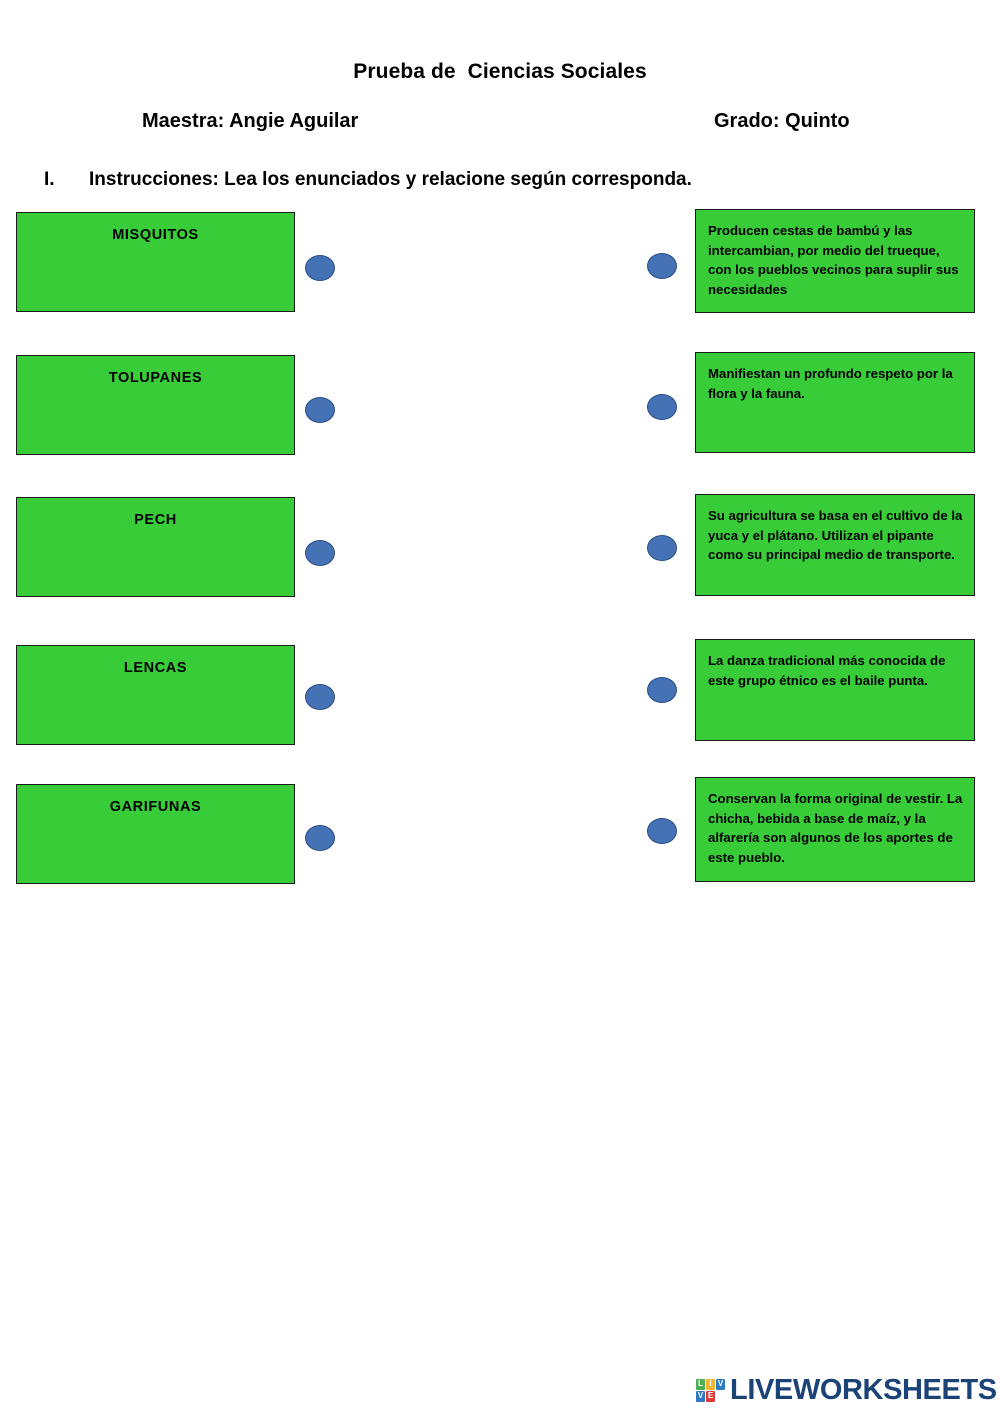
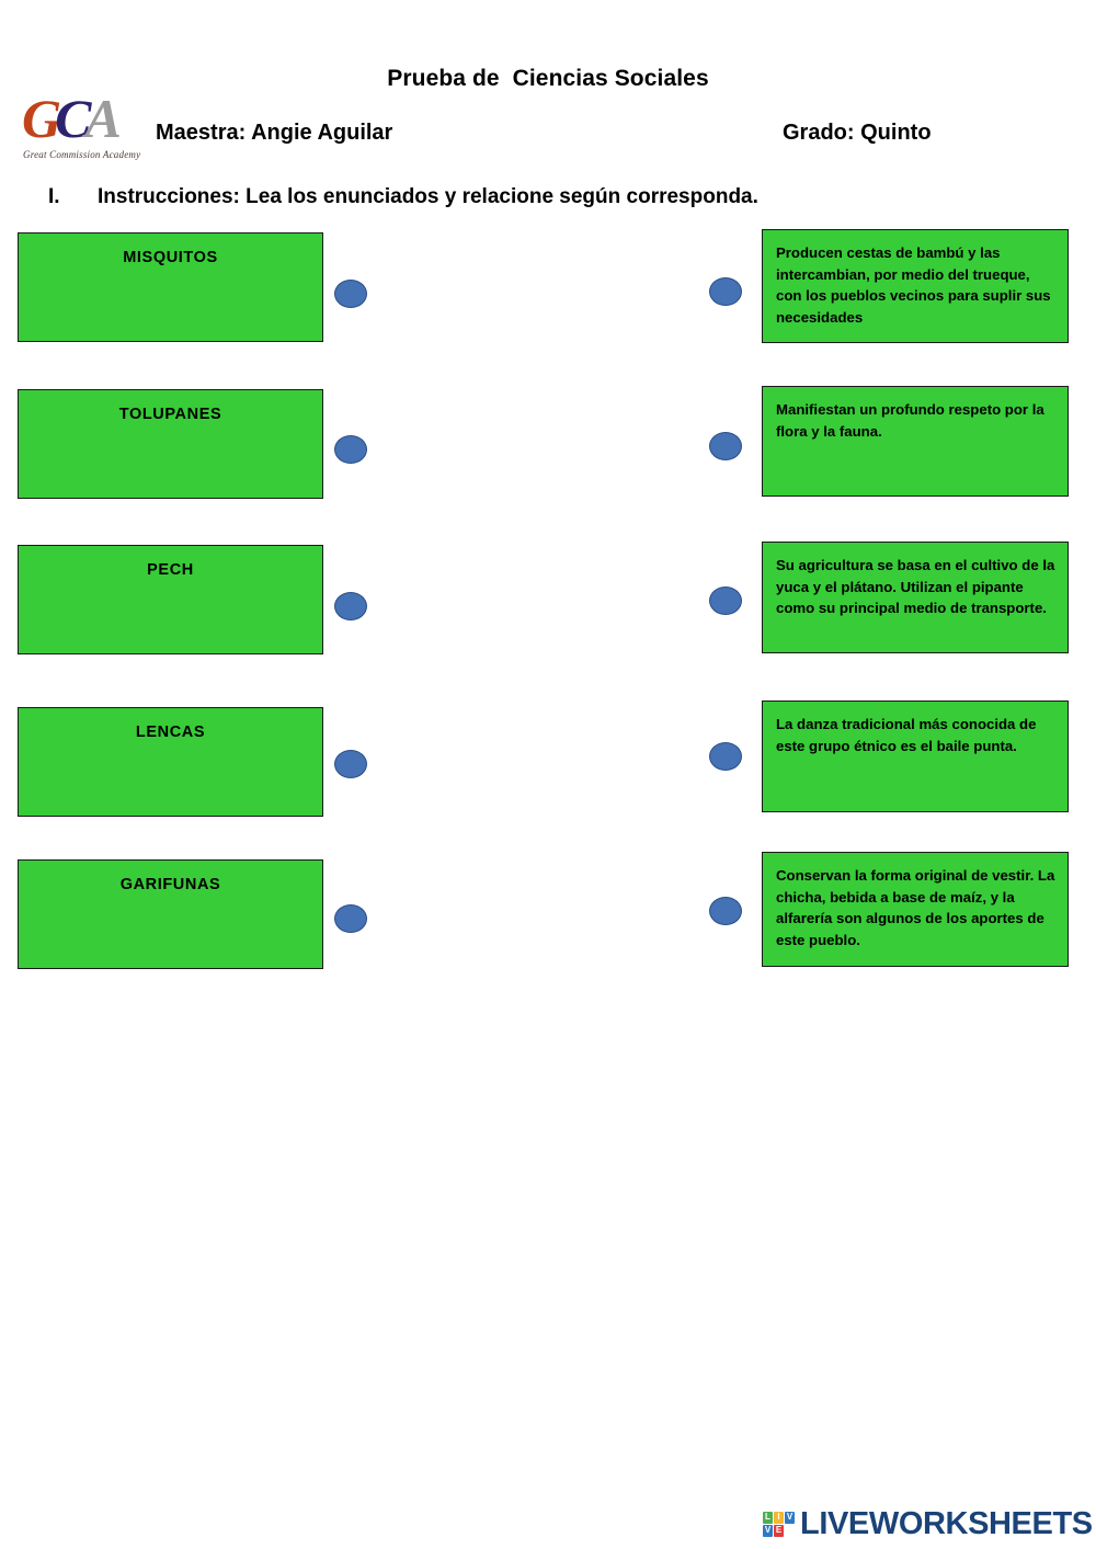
  Prueba de Ciencias Sociales
+ GCA
+ Great Commission Academy
  Maestra: Angie Aguilar
  Grado: Quinto
  I.
  Instrucciones: Lea los enunciados y relacione según corresponda.
  MISQUITOS
  Producen cestas de bambú y las intercambian, por medio del trueque, con los pueblos vecinos para suplir sus necesidades
  TOLUPANES
  Manifiestan un profundo respeto por la flora y la fauna.
  PECH
  Su agricultura se basa en el cultivo de la yuca y el plátano. Utilizan el pipante como su principal medio de transporte.
  LENCAS
  La danza tradicional más conocida de este grupo étnico es el baile punta.
  GARIFUNAS
  Conservan la forma original de vestir. La chicha, bebida a base de maíz, y la alfarería son algunos de los aportes de este pueblo.
  L
  I
  V
  V
  E
  LIVEWORKSHEETS
